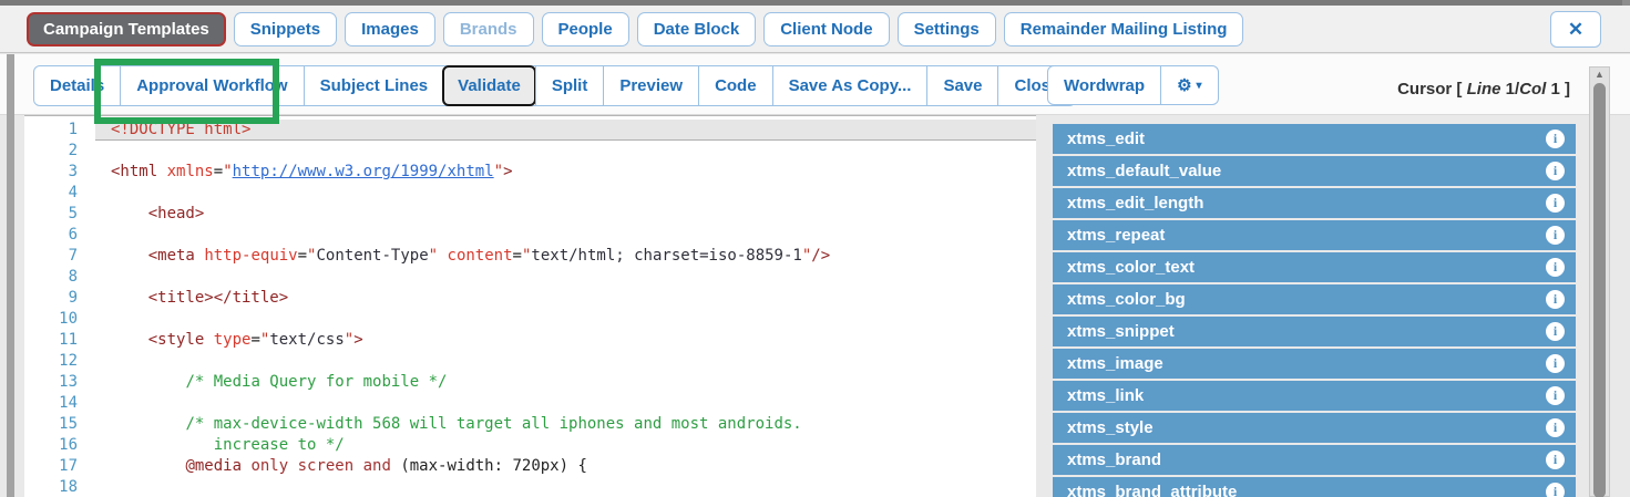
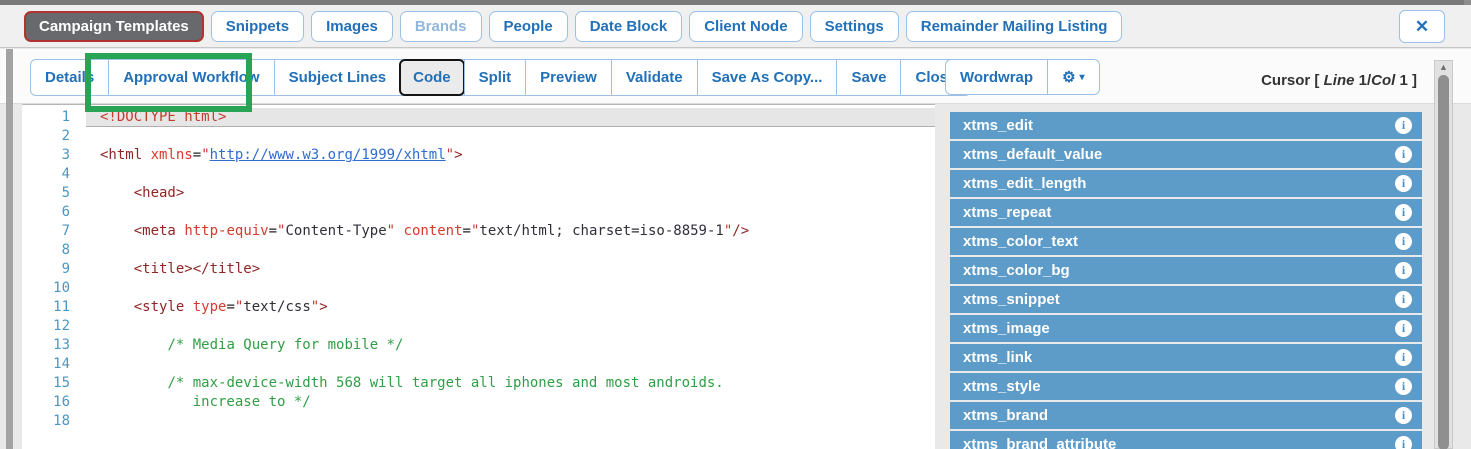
  Campaign Templates
  Snippets
  Images
  Brands
  People
  Date Block
  Client Node
  Settings
  Remainder Mailing Listing
  ✕
  Details
  Approval Workflow
  Subject Lines
- Validate
+ Code
  Split
  Preview
- Code
+ Validate
  Save As Copy...
  Save
  Clos
  Wordwrap
  ⚙ ▾
  Cursor [ Line 1/Col 1 ]
  1
  <!DOCTYPE html>
  2
  3
  <html xmlns="http://www.w3.org/1999/xhtml">
  4
  5
  <head>
  6
  7
  <meta http-equiv="Content-Type" content="text/html; charset=iso-8859-1"/>
  8
  9
  <title></title>
  10
  11
  <style type="text/css">
  12
  13
  /* Media Query for mobile */
  14
  15
  /* max-device-width 568 will target all iphones and most androids.
  16
  increase to */
- 17
- @media only screen and (max-width: 720px) {
  18
  xtms_edit
  i
  xtms_default_value
  i
  xtms_edit_length
  i
  xtms_repeat
  i
  xtms_color_text
  i
  xtms_color_bg
  i
  xtms_snippet
  i
  xtms_image
  i
  xtms_link
  i
  xtms_style
  i
  xtms_brand
  i
  xtms_brand_attribute
  i
  ▲
